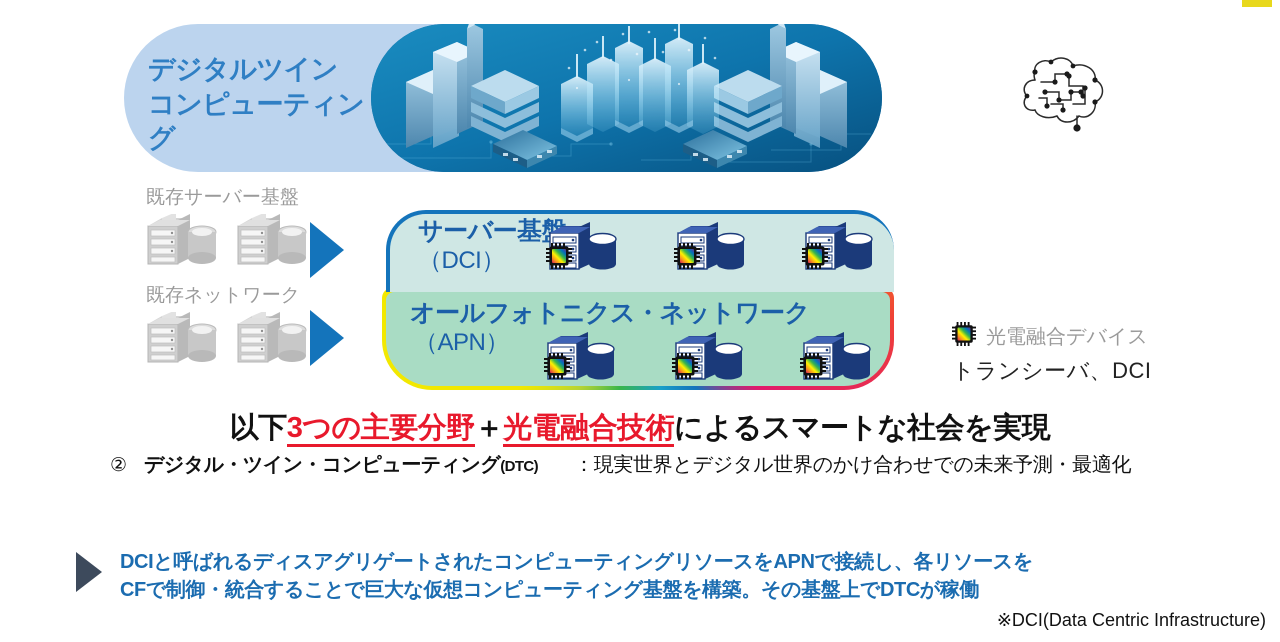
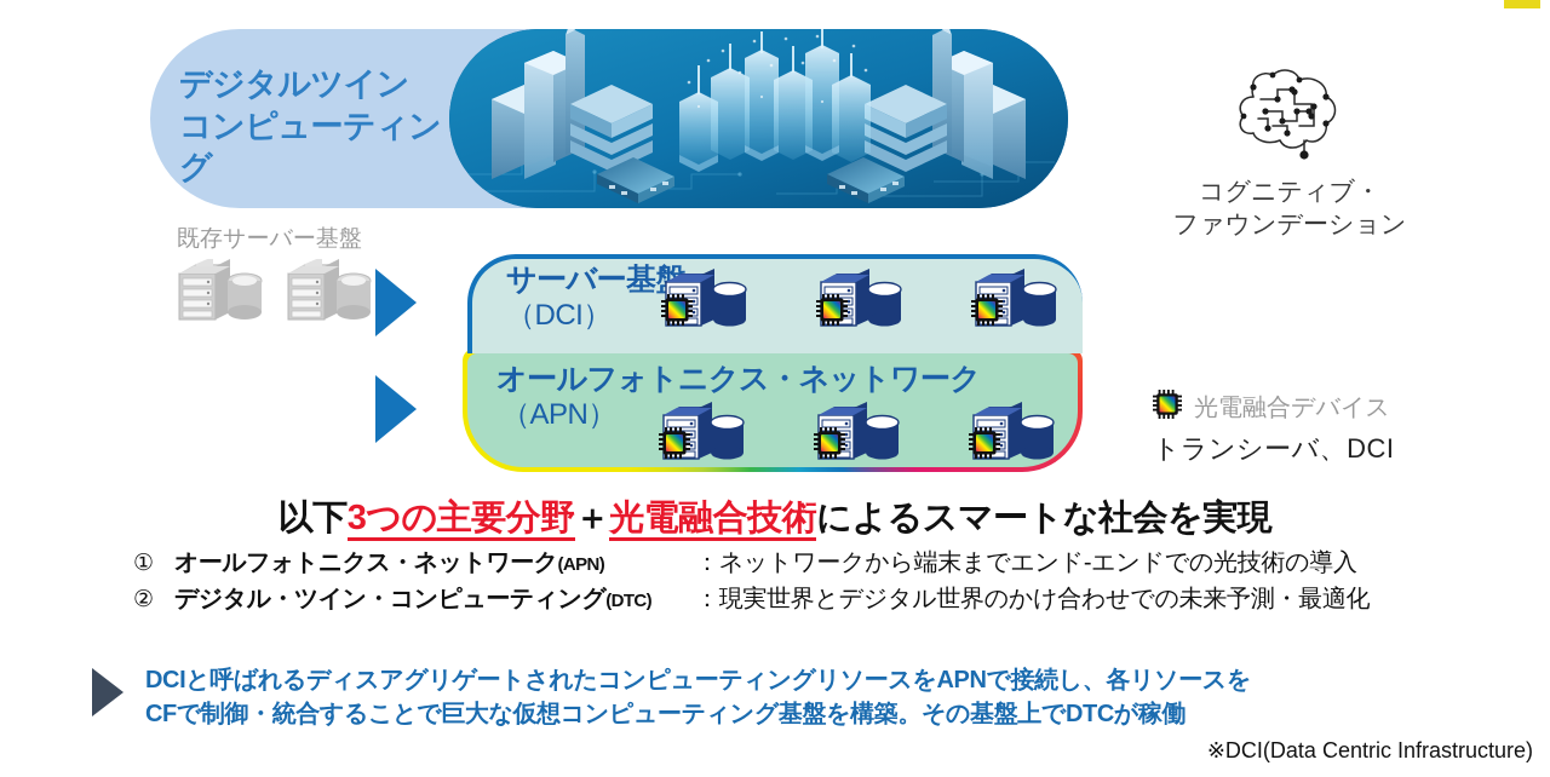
  デジタルツイン
  コンピューティング
+ コグニティブ・
+ ファウンデーション
  既存サーバー基盤
- 既存ネットワーク
  サーバー基
  （DCI）
  オールフォトニクス・ネットワーク
  （APN）
  光電融合デバイス
  トランシーバ、DCI
  以下3つの主要分野＋光電融合技術によるスマートな社会を実現
+ ①
+ オールフォトニクス・ネットワーク(APN)
+ ：ネットワークから端末までエンド-エンドでの光技術の導入
  ②
  デジタル・ツイン・コンピューティング(DTC)
  ：現実世界とデジタル世界のかけ合わせでの未来予測・最適化
  DCIと呼ばれるディスアグリゲートされたコンピューティングリソースをAPNで接続し、各リソースを
  CFで制御・統合することで巨大な仮想コンピューティング基盤を構築。その基盤上でDTCが稼働
  ※DCI(Data Centric Infrastructure)
